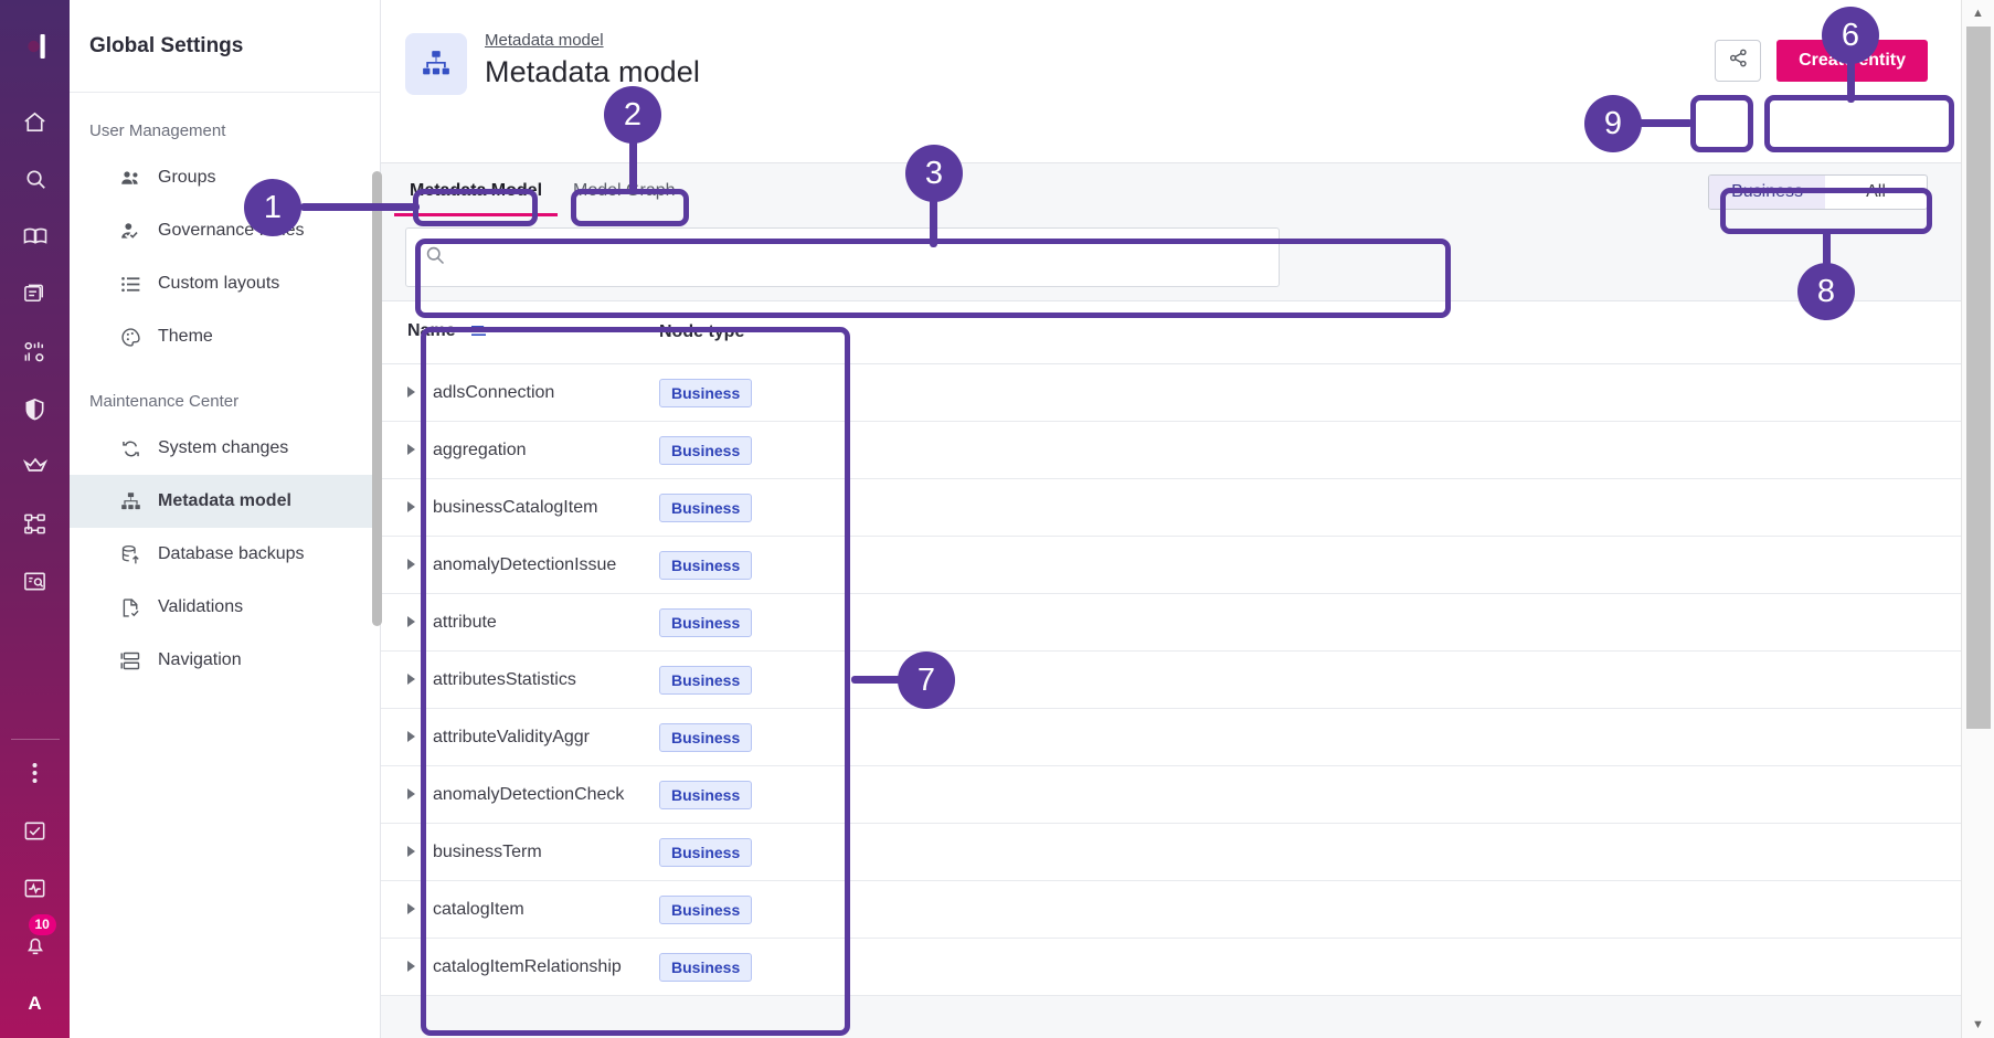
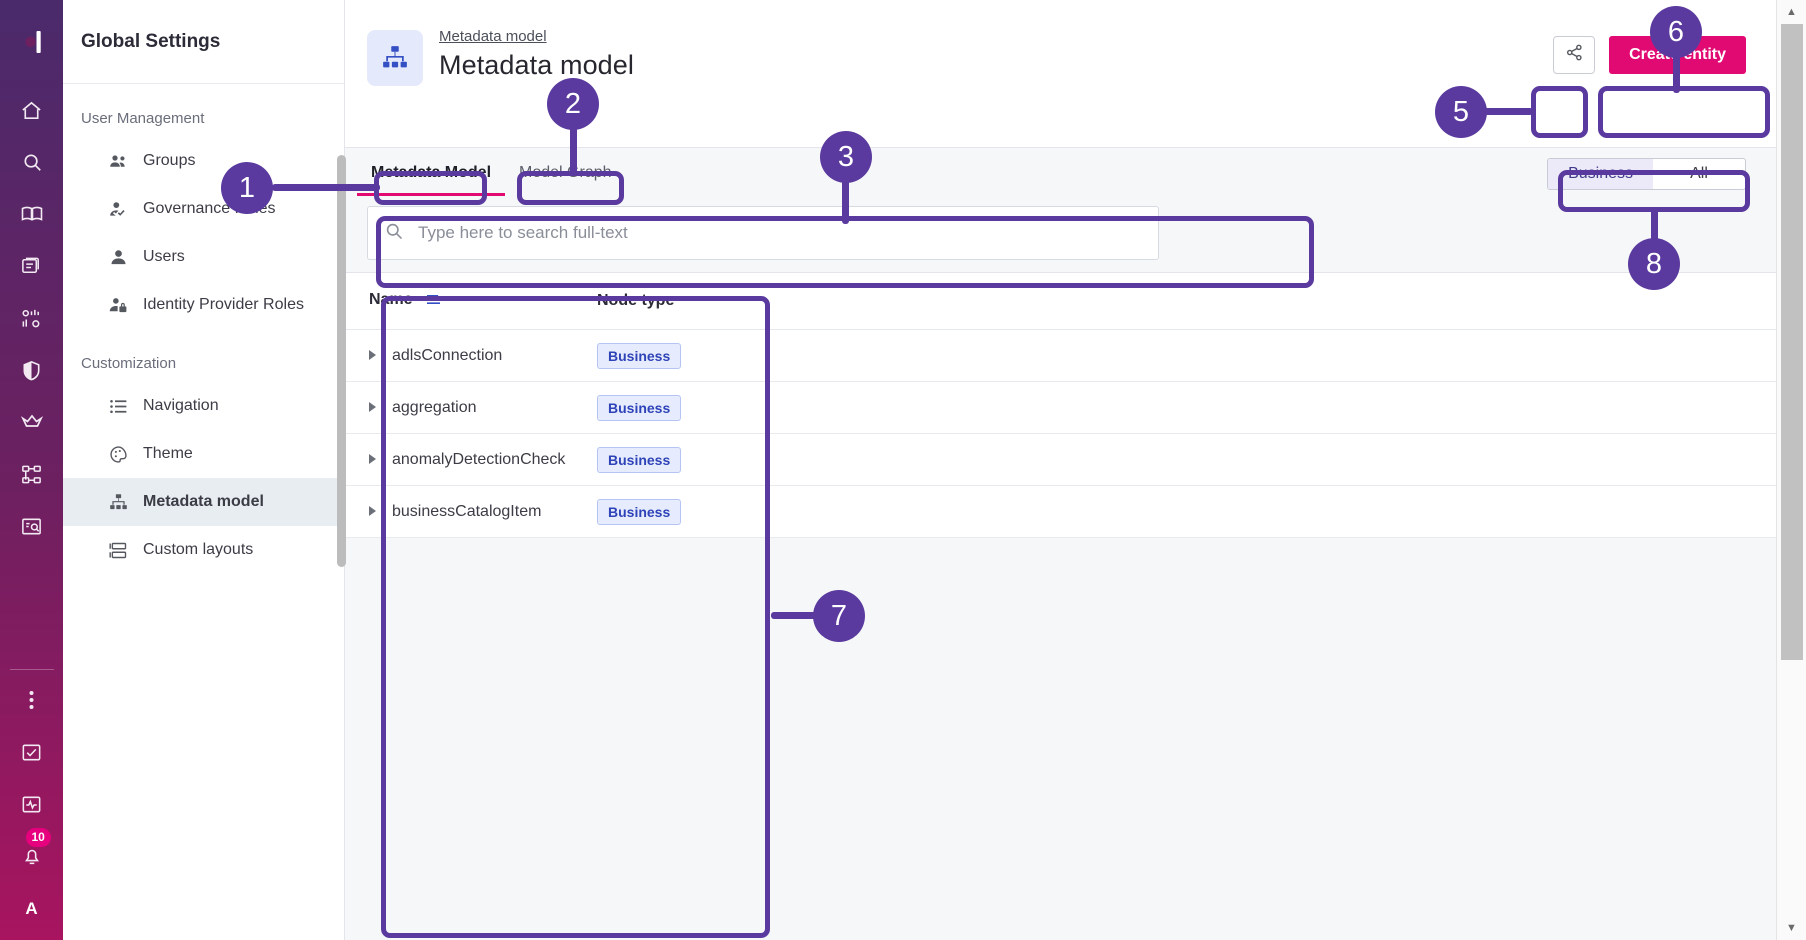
  10
  A
  Global Settings
  User Management
  Groups
  Governancees
+ Users
+ Identity Provider Roles
+ Customization
- Custom layouts
+ Navigation
  Theme
- Maintenance Center
- System changes
  Metadata model
- Database backups
- Validations
- Navigation
+ Custom layouts
  Metadata model
  Metadata model
  Creantity
  Metadata Model
  Modelraph
  Business
  All
+ Type here to search full-text
  Name	Node type
  adlsConnection	Business
  aggregation	Business
- businessCatalogItem	Business
+ anomalyDetectionCheck	Business
- anomalyDetectionIssue	Business
- attribute	Business
- attributesStatistics	Business
- attributeValidityAggr	Business
- anomalyDetectionCheck	Business
+ businessCatalogItem	Business
- businessTerm	Business
- catalogItem	Business
- catalogItemRelationship	Business
  ▲
  ▼
  1
  2
  3
  8
- 9
+ 5
  6
  7
